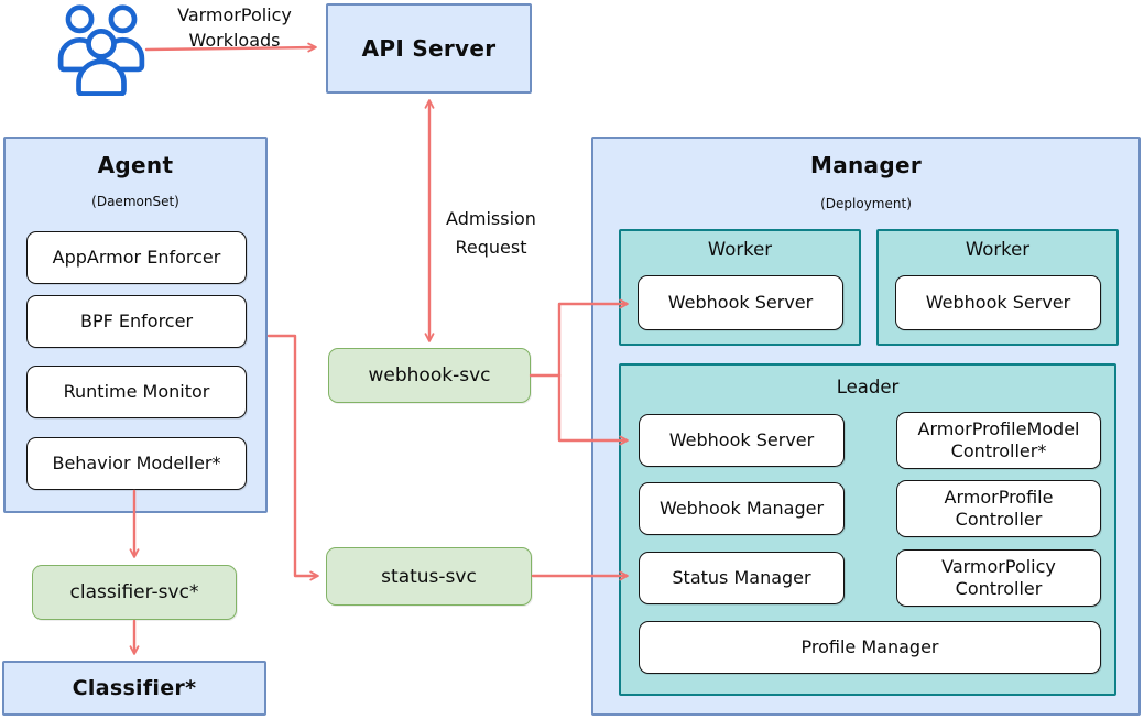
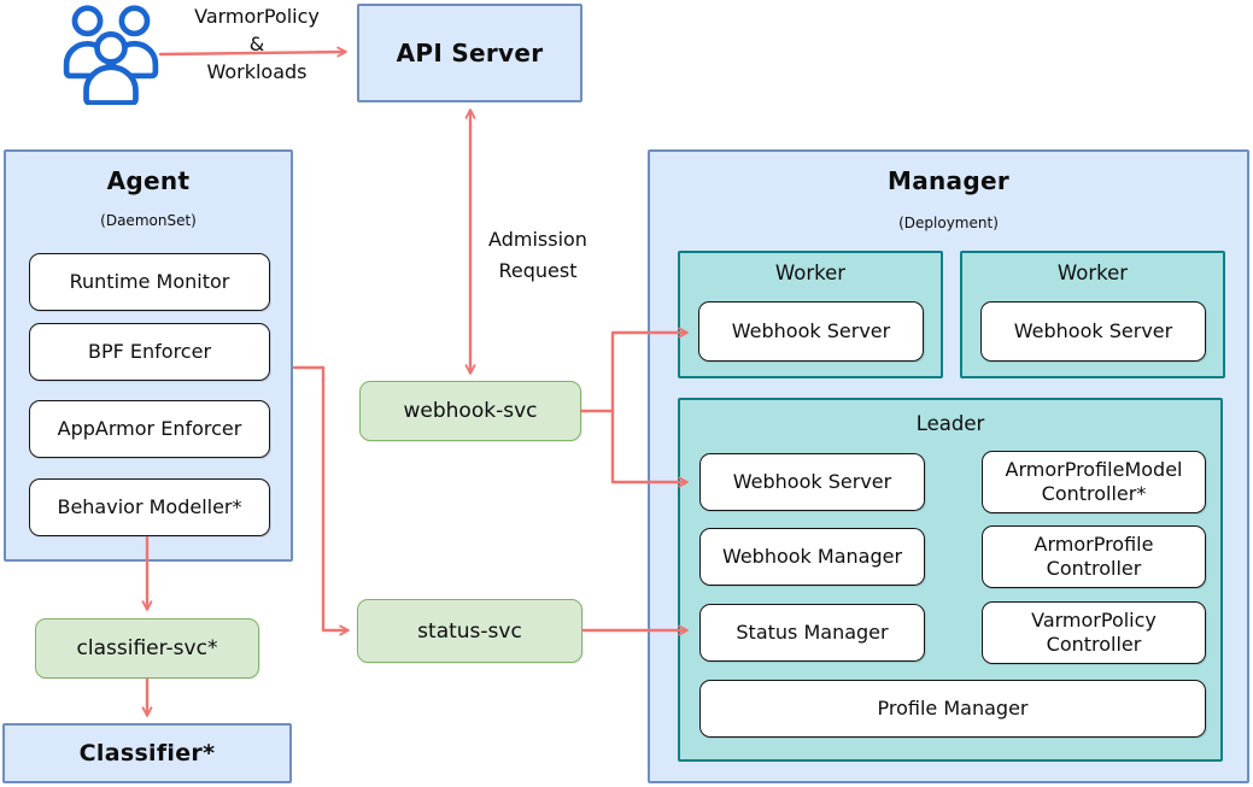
  VarmorPolicy
+ &
  Workloads
  API Server
  Admission
  Request
  Agent
  (DaemonSet)
- AppArmor Enforcer
+ Runtime Monitor
  BPF Enforcer
- Runtime Monitor
+ AppArmor Enforcer
  Behavior Modeller*
  Manager
  (Deployment)
  Worker
  Webhook Server
  Worker
  Webhook Server
  Leader
  Webhook Server
  Webhook Manager
  Status Manager
  ArmorProfileModel Controller*
  ArmorProfile Controller
  VarmorPolicy Controller
  Profile Manager
  webhook-svc
  status-svc
  classifier-svc*
  Classifier*
